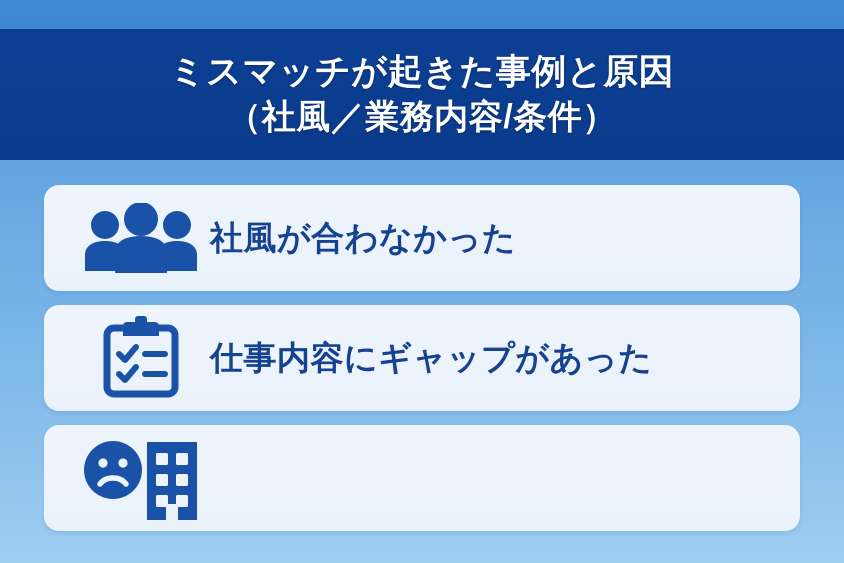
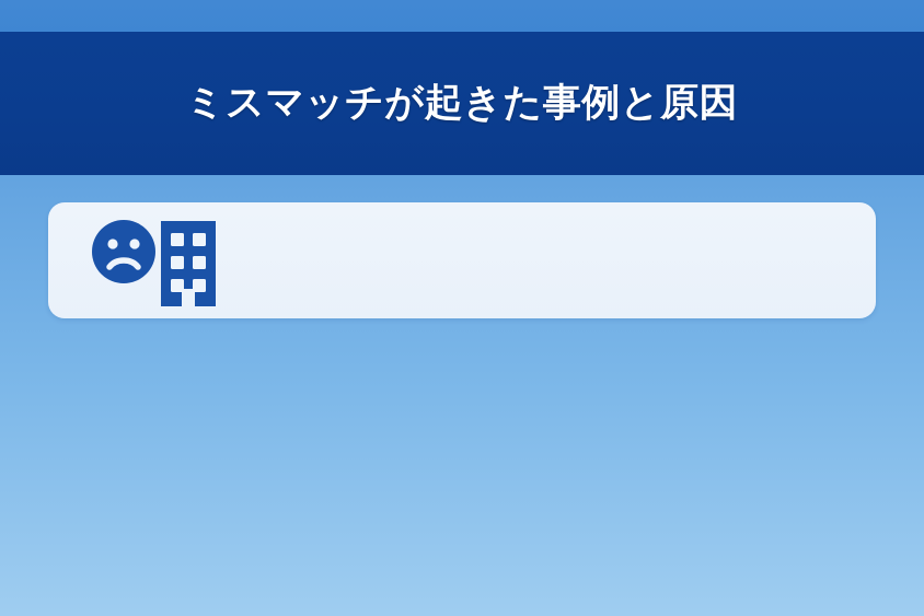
  ミスマッチが起きた事例と原因
- （社風／業務内容/条件）
- 社風が合わなかった
- 仕事内容にギャップがあった
